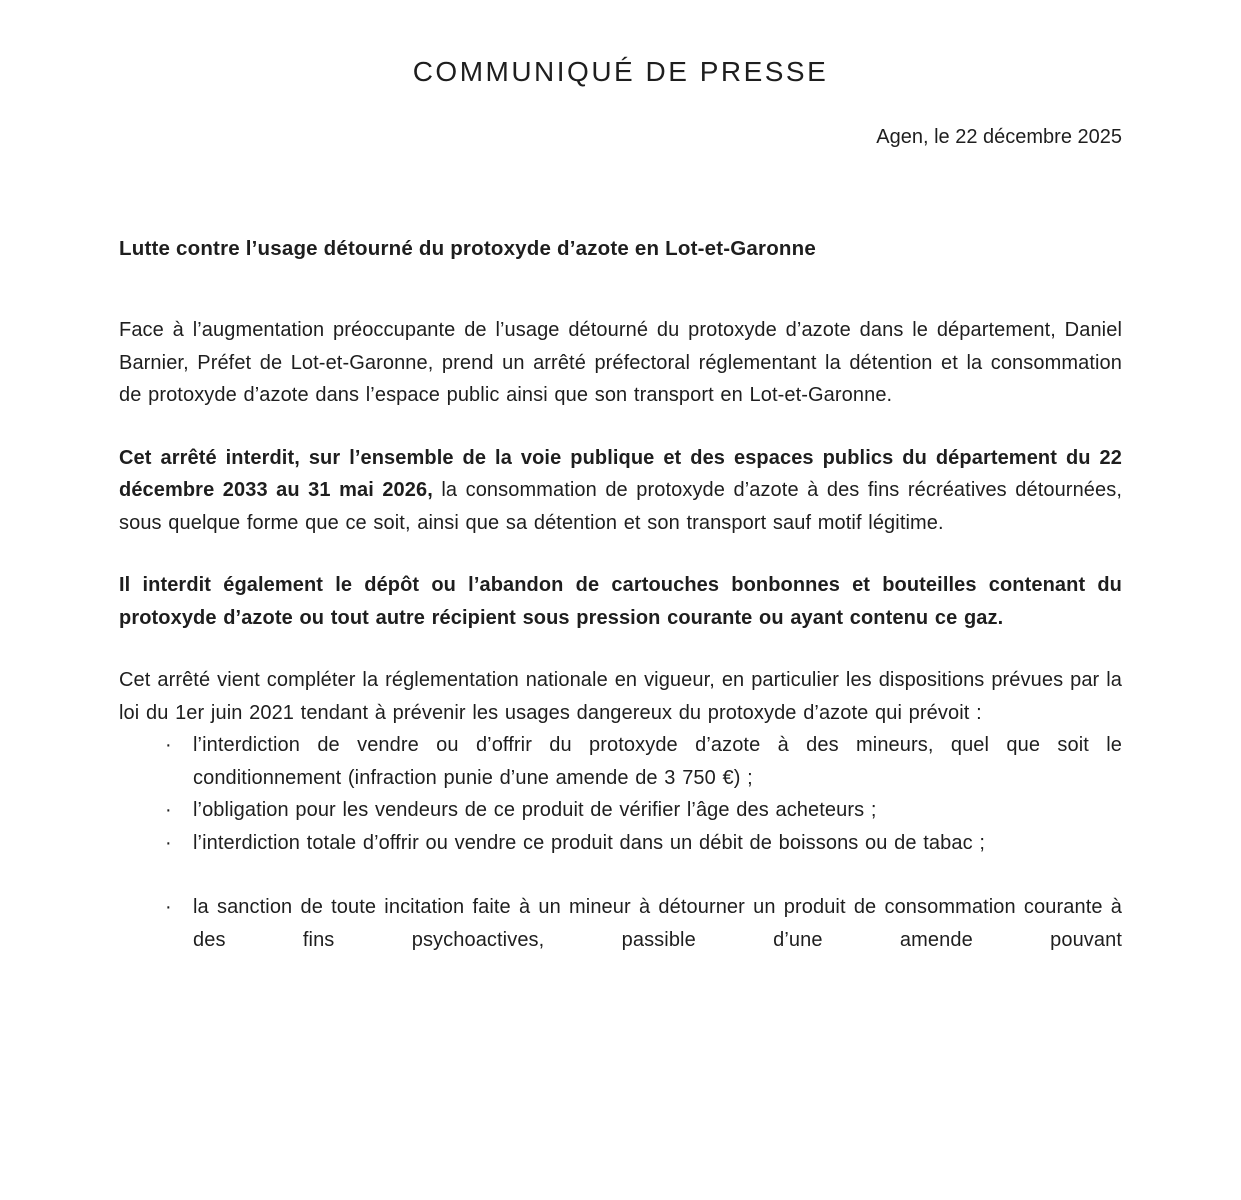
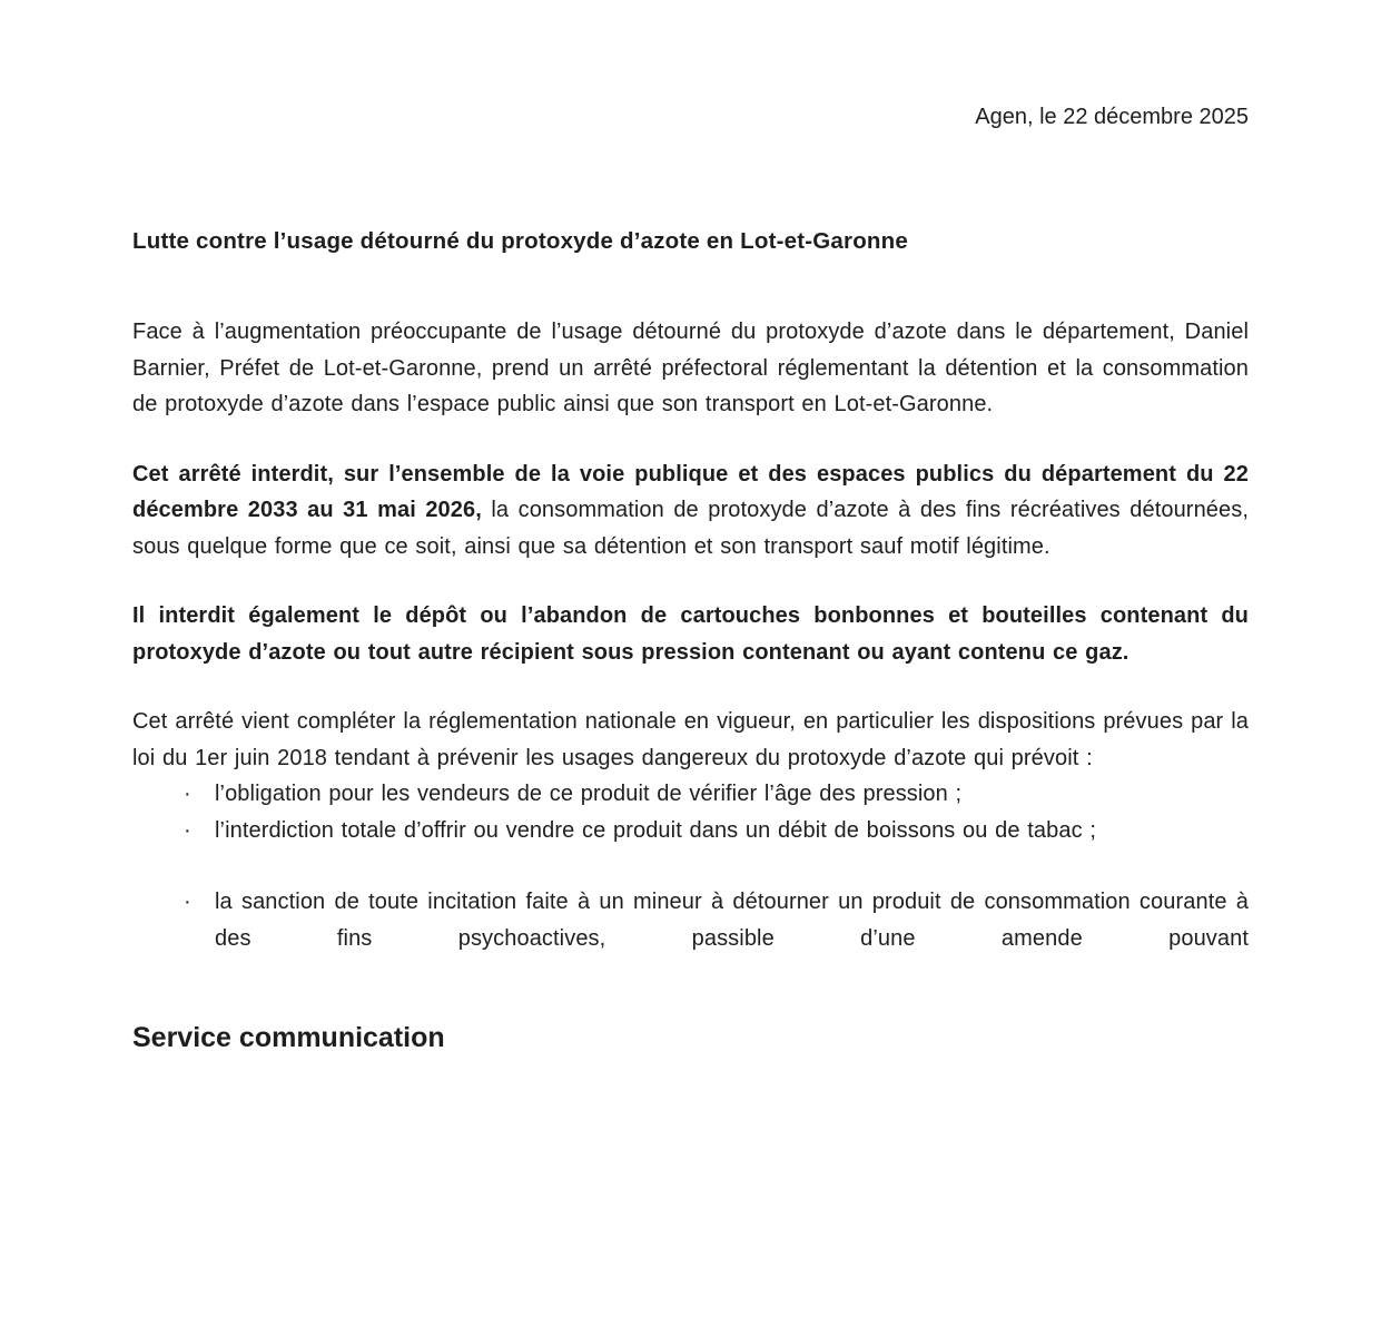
- COMMUNIQUÉ DE PRESSE
  Agen, le 22 décembre 2025
  Lutte contre l’usage détourné du protoxyde d’azote en Lot-et-Garonne
  Face à l’augmentation préoccupante de l’usage détourné du protoxyde d’azote dans le département, Daniel Barnier, Préfet de Lot-et-Garonne, prend un arrêté préfectoral réglementant la détention et la consommation de protoxyde d’azote dans l’espace public ainsi que son transport en Lot-et-Garonne.
  Cet arrêté interdit, sur l’ensemble de la voie publique et des espaces publics du département du 22 décembre 2033 au 31 mai 2026, la consommation de protoxyde d’azote à des fins récréatives détournées, sous quelque forme que ce soit, ainsi que sa détention et son transport sauf motif légitime.
- Il interdit également le dépôt ou l’abandon de cartouches bonbonnes et bouteilles contenant du protoxyde d’azote ou tout autre récipient sous pression courante ou ayant contenu ce gaz.
+ Il interdit également le dépôt ou l’abandon de cartouches bonbonnes et bouteilles contenant du protoxyde d’azote ou tout autre récipient sous pression contenant ou ayant contenu ce gaz.
- Cet arrêté vient compléter la réglementation nationale en vigueur, en particulier les dispositions prévues par la loi du 1er juin 2021 tendant à prévenir les usages dangereux du protoxyde d’azote qui prévoit :
+ Cet arrêté vient compléter la réglementation nationale en vigueur, en particulier les dispositions prévues par la loi du 1er juin 2018 tendant à prévenir les usages dangereux du protoxyde d’azote qui prévoit :
- l’interdiction de vendre ou d’offrir du protoxyde d’azote à des mineurs, quel que soit le conditionnement (infraction punie d’une amende de 3 750 €) ;
- l’obligation pour les vendeurs de ce produit de vérifier l’âge des acheteurs ;
+ l’obligation pour les vendeurs de ce produit de vérifier l’âge des pression ;
  l’interdiction totale d’offrir ou vendre ce produit dans un débit de boissons ou de tabac ;
  la sanction de toute incitation faite à un mineur à détourner un produit de consommation courante à des fins psychoactives, passible d’une amende pouvant
+ Service communication
